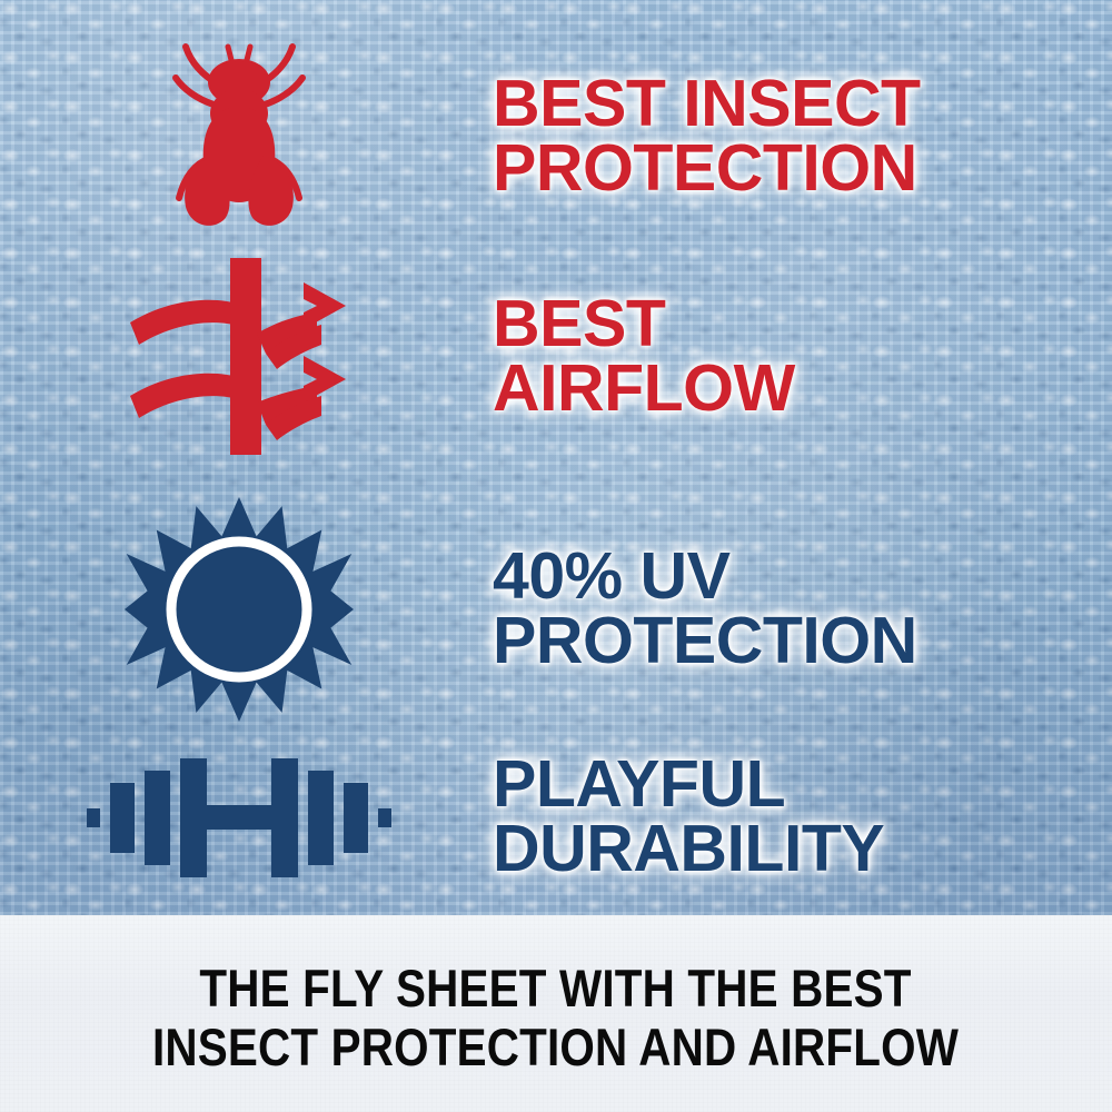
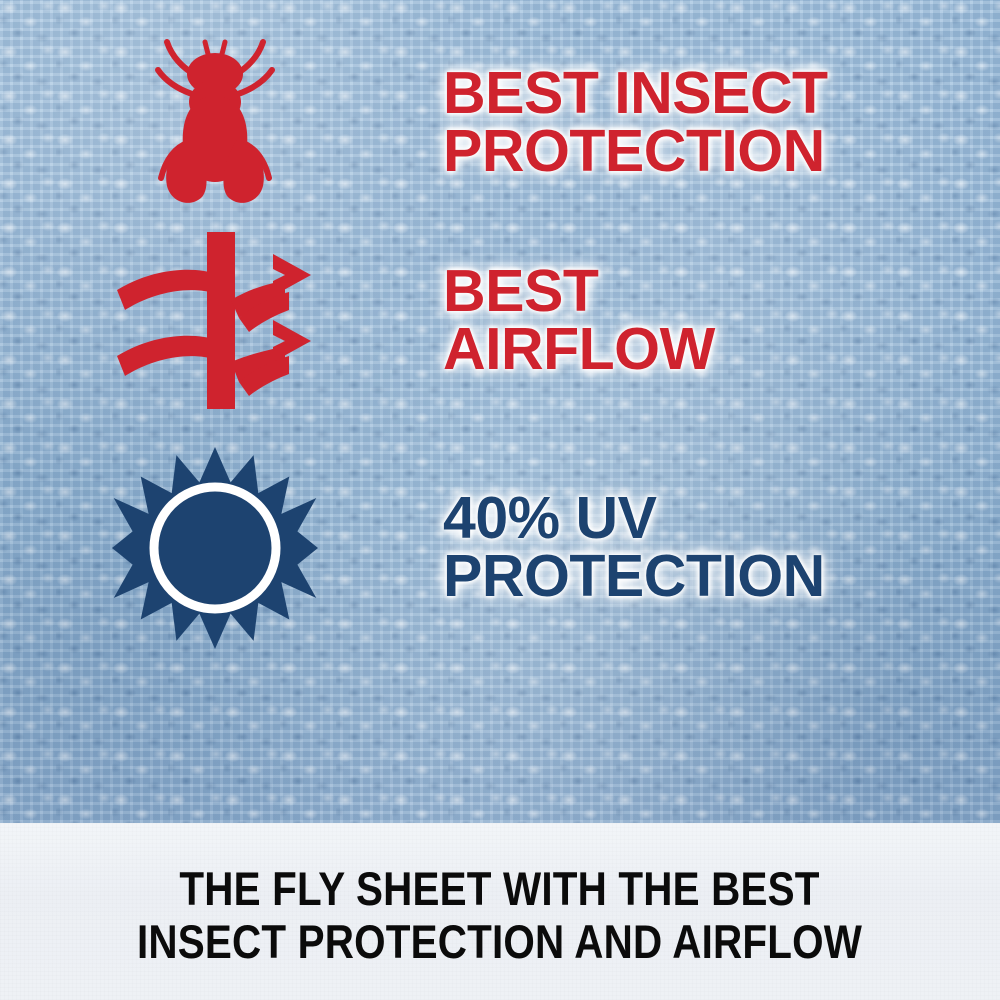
  BEST INSECT
  PROTECTION
  BEST
  AIRFLOW
  40% UV
  PROTECTION
- PLAYFUL
- DURABILITY
  THE FLY SHEET WITH THE BEST
  INSECT PROTECTION AND AIRFLOW
